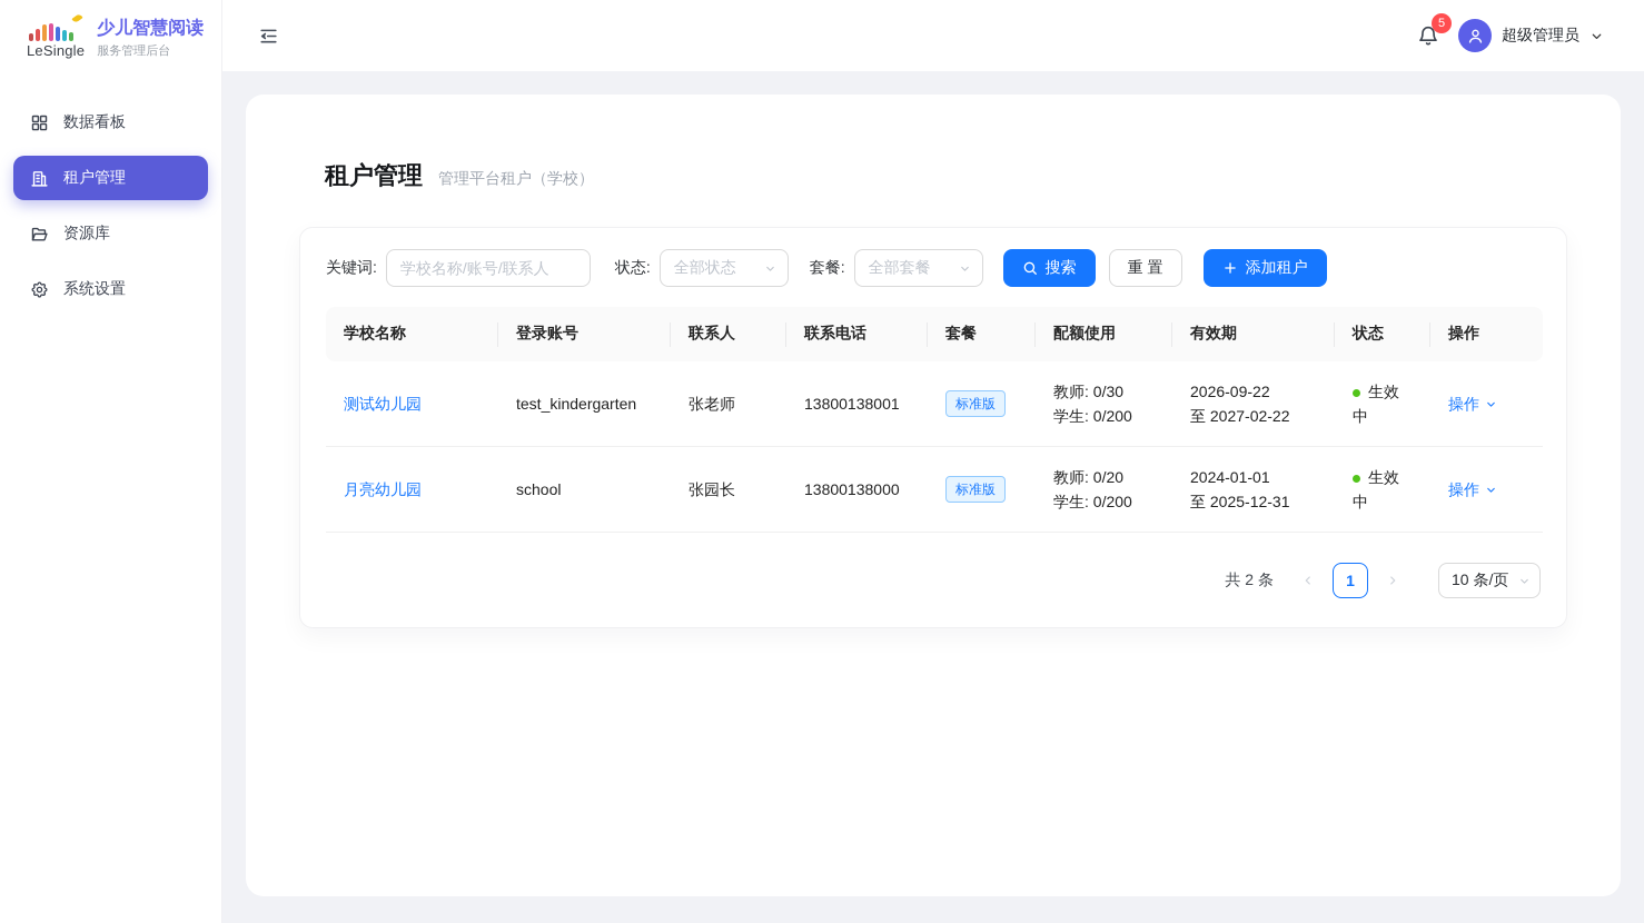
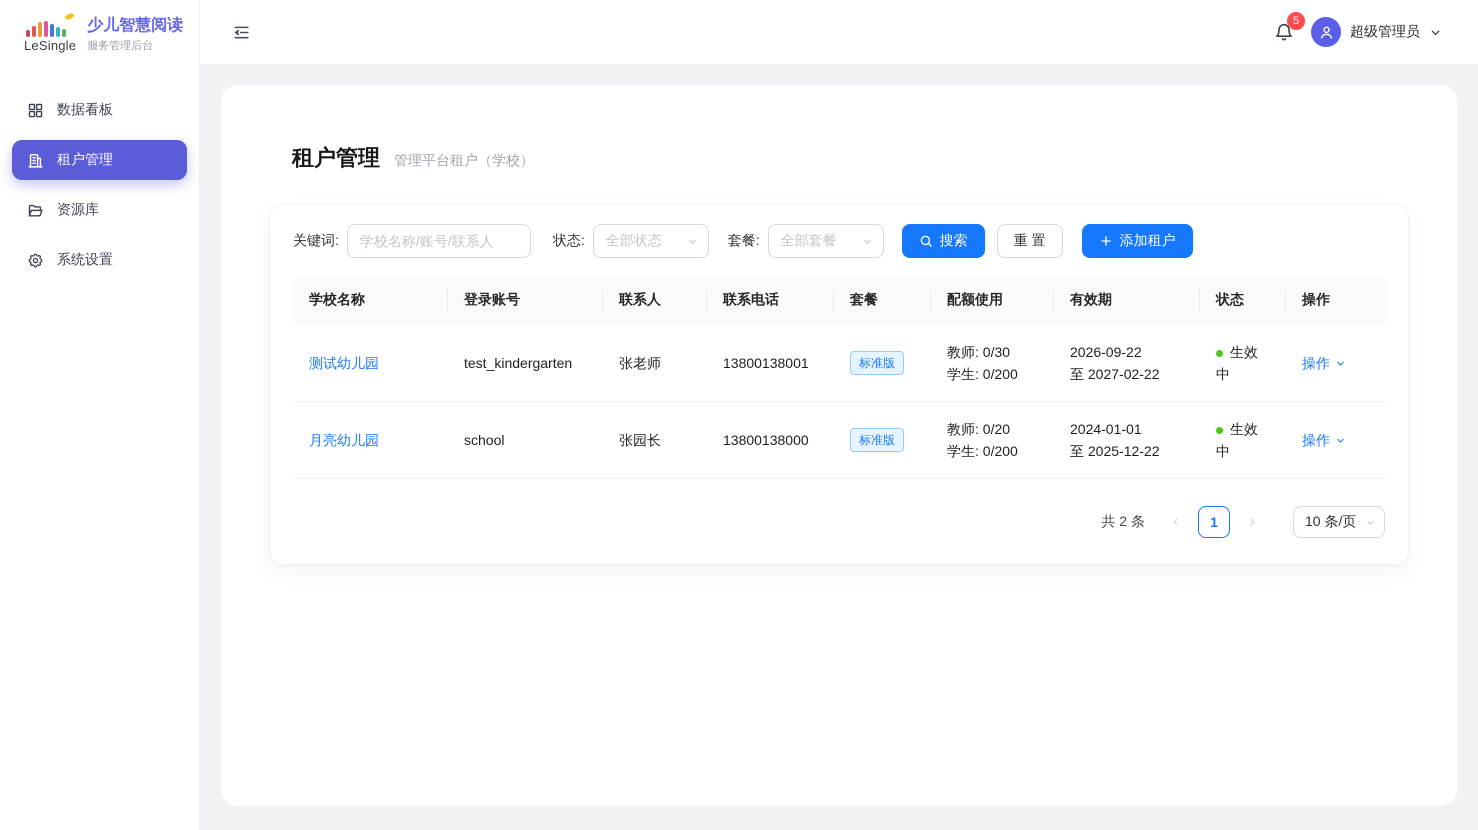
  LeSingle
  少儿智慧阅读
  服务管理后台
  数据看板
  租户管理
  资源库
  系统设置
  5
  超级管理员
  租户管理
  管理平台租户（学校）
  关键词:
  学校名称/账号/联系人
  状态:
  全部状态
  套餐:
  全部套餐
  搜索
  重 置
  添加租户
  学校名称	登录账号	联系人	联系电话	套餐	配额使用	有效期	状态	操作
  测试幼儿园	test_kindergarten	张老师	13800138001	标准版	教师: 0/30 学生: 0/200	2026-09-22 至 2027-02-22	生效中	操作
- 月亮幼儿园	school	张园长	13800138000	标准版	教师: 0/20 学生: 0/200	2024-01-01 至 2025-12-31	生效中	操作
+ 月亮幼儿园	school	张园长	13800138000	标准版	教师: 0/20 学生: 0/200	2024-01-01 至 2025-12-22	生效中	操作
  共 2 条
  1
  10 条/页
